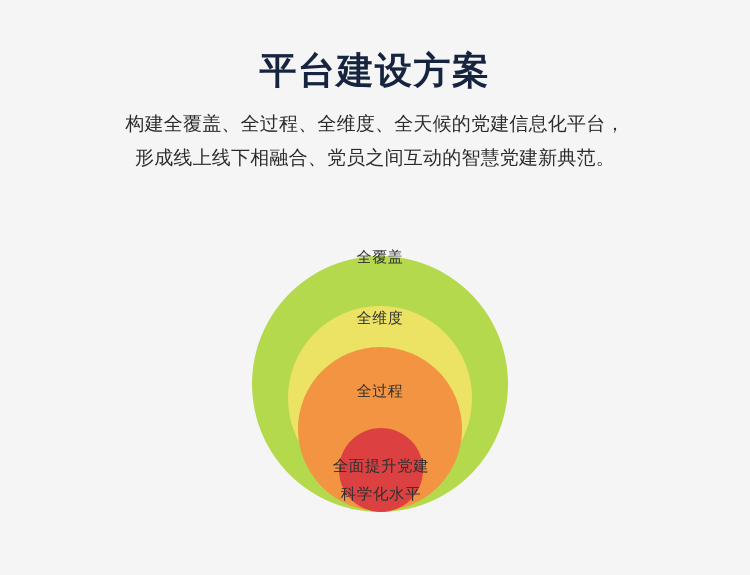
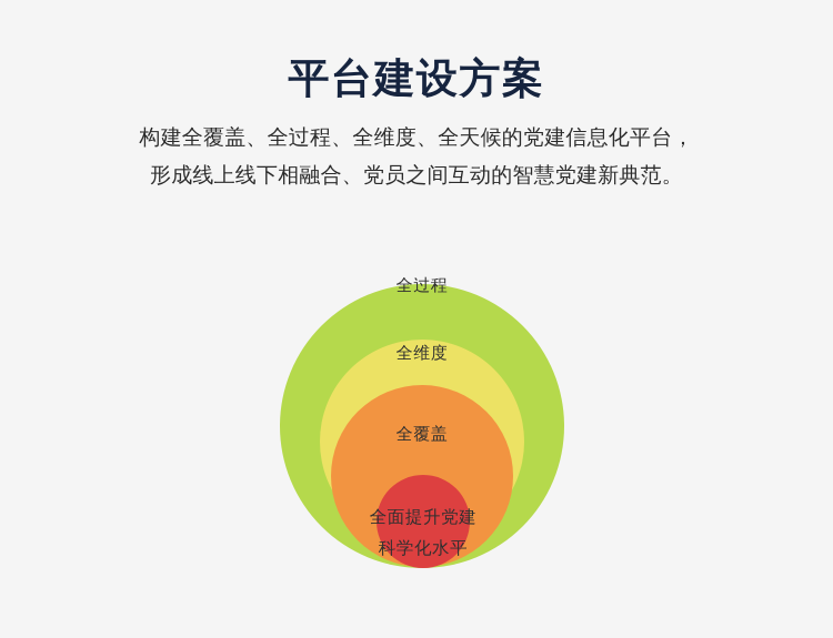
  平台建设方案
  构建全覆盖、全过程、全维度、全天候的党建信息化平台，
  形成线上线下相融合、党员之间互动的智慧党建新典范。
- 全覆盖
+ 全过程
  全维度
- 全过程
+ 全覆盖
  全面提升党建
  科学化水平
